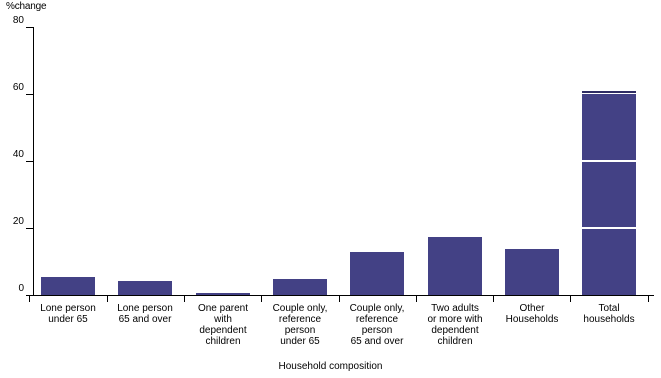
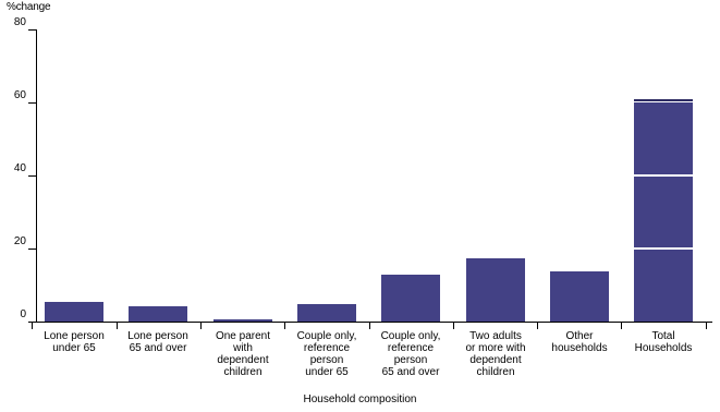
  %change
  0
  20
  40
  60
  80
  Lone person
  under 65
  Lone person
  65 and over
  One parent
  with
  dependent
  children
  Couple only,
  reference
  person
  under 65
  Couple only,
  reference
  person
  65 and over
  Two adults
  or more with
  dependent
  children
  Other
- Households
+ households
  Total
- households
+ Households
  Household composition
